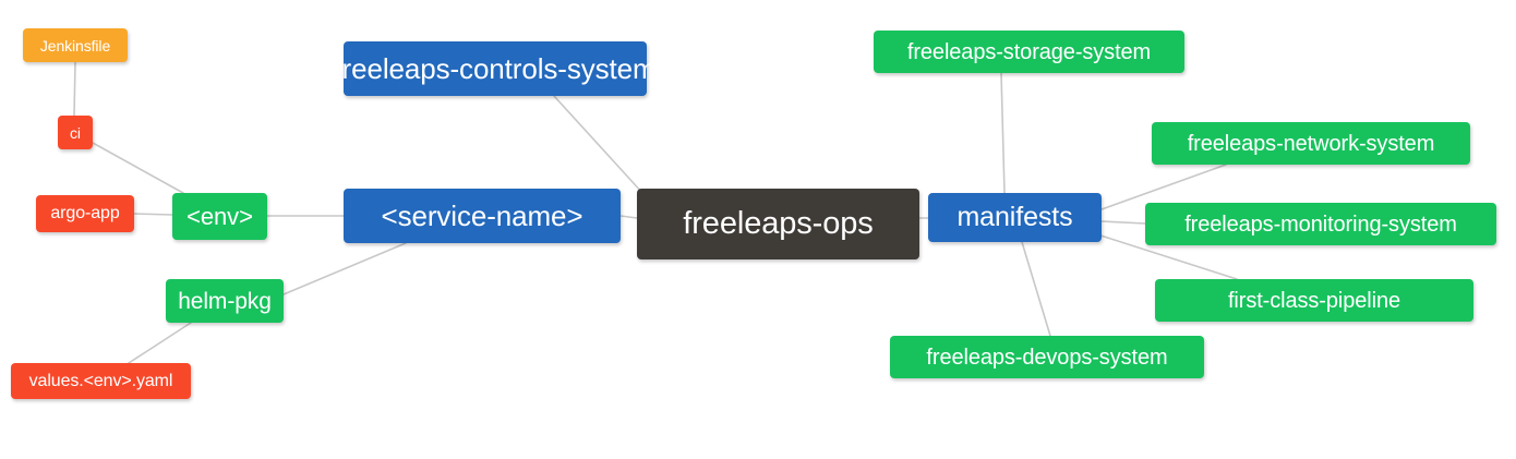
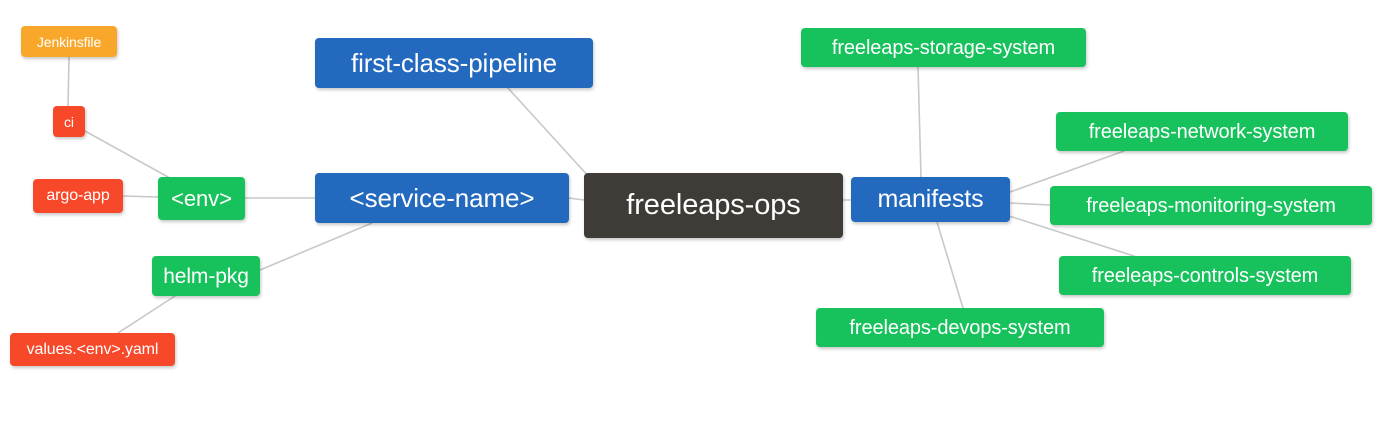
  freeleaps-ops
- freeleaps-controls-system
+ first-class-pipeline
  <service-name>
  manifests
  <env>
  helm-pkg
  ci
  Jenkinsfile
  argo-app
  values.<env>.yaml
  freeleaps-storage-system
  freeleaps-network-system
  freeleaps-monitoring-system
- first-class-pipeline
+ freeleaps-controls-system
  freeleaps-devops-system
